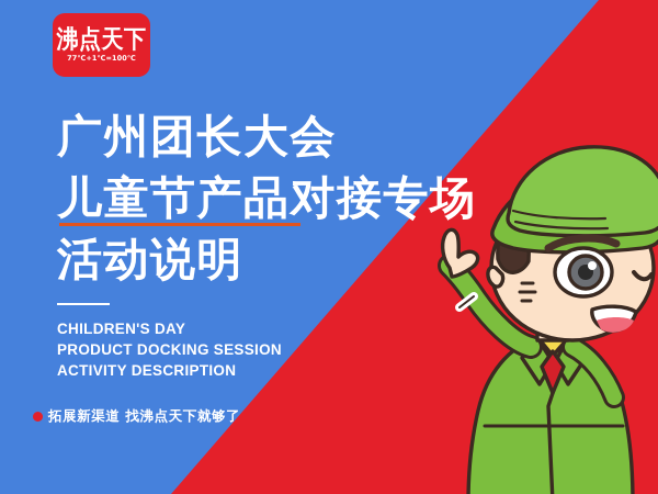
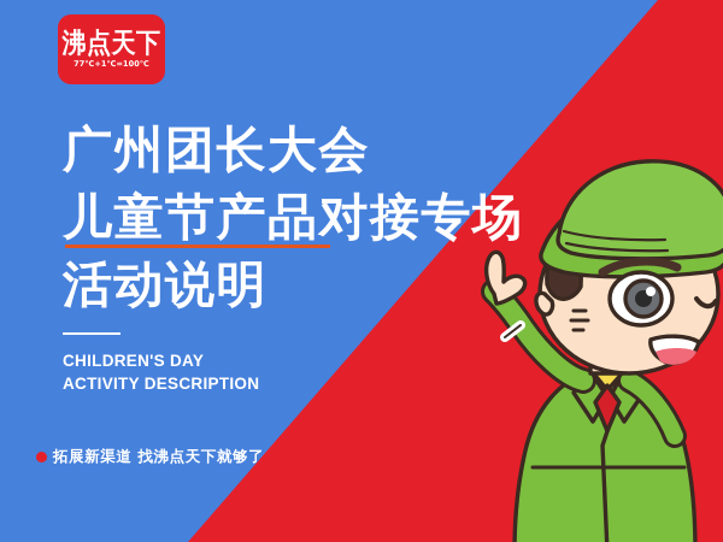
  沸点天下
  77℃+1℃=100℃
  广州团长大会
  儿童节产品对接专场
  活动说明
  CHILDREN'S DAY
- PRODUCT DOCKING SESSION
  ACTIVITY DESCRIPTION
  拓展新渠道 找沸点天下就够了
